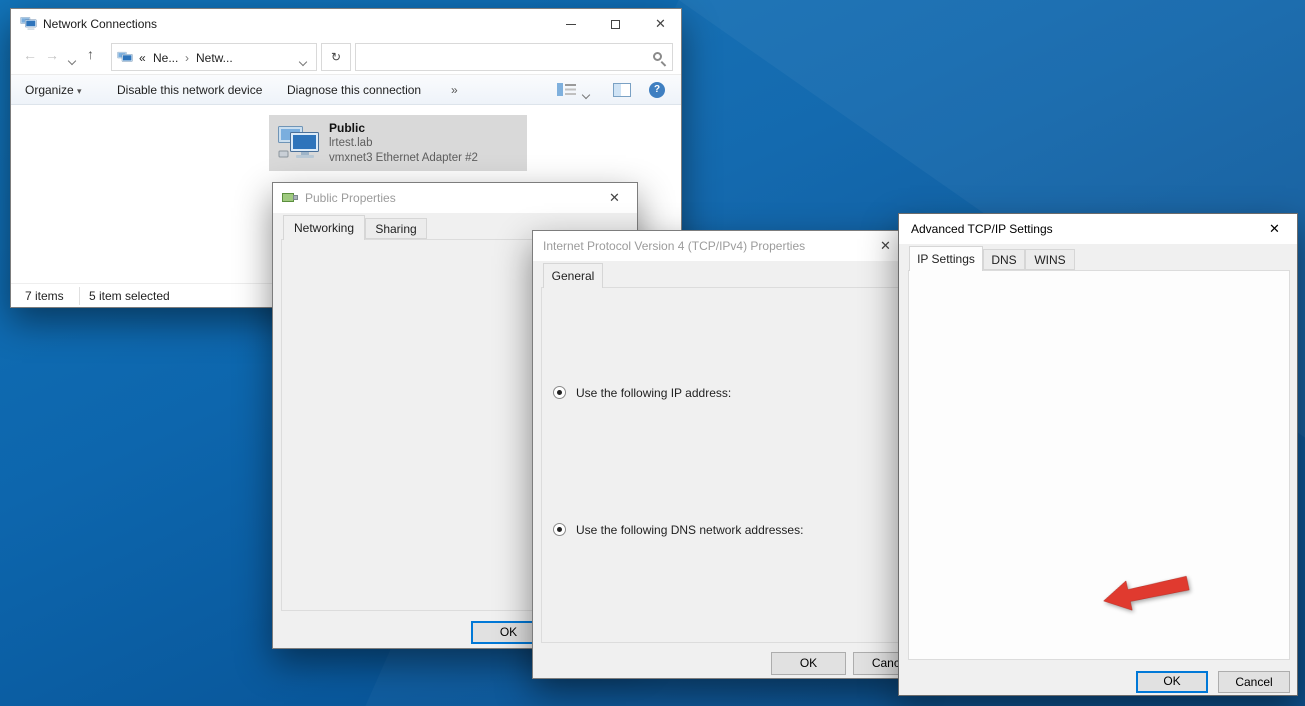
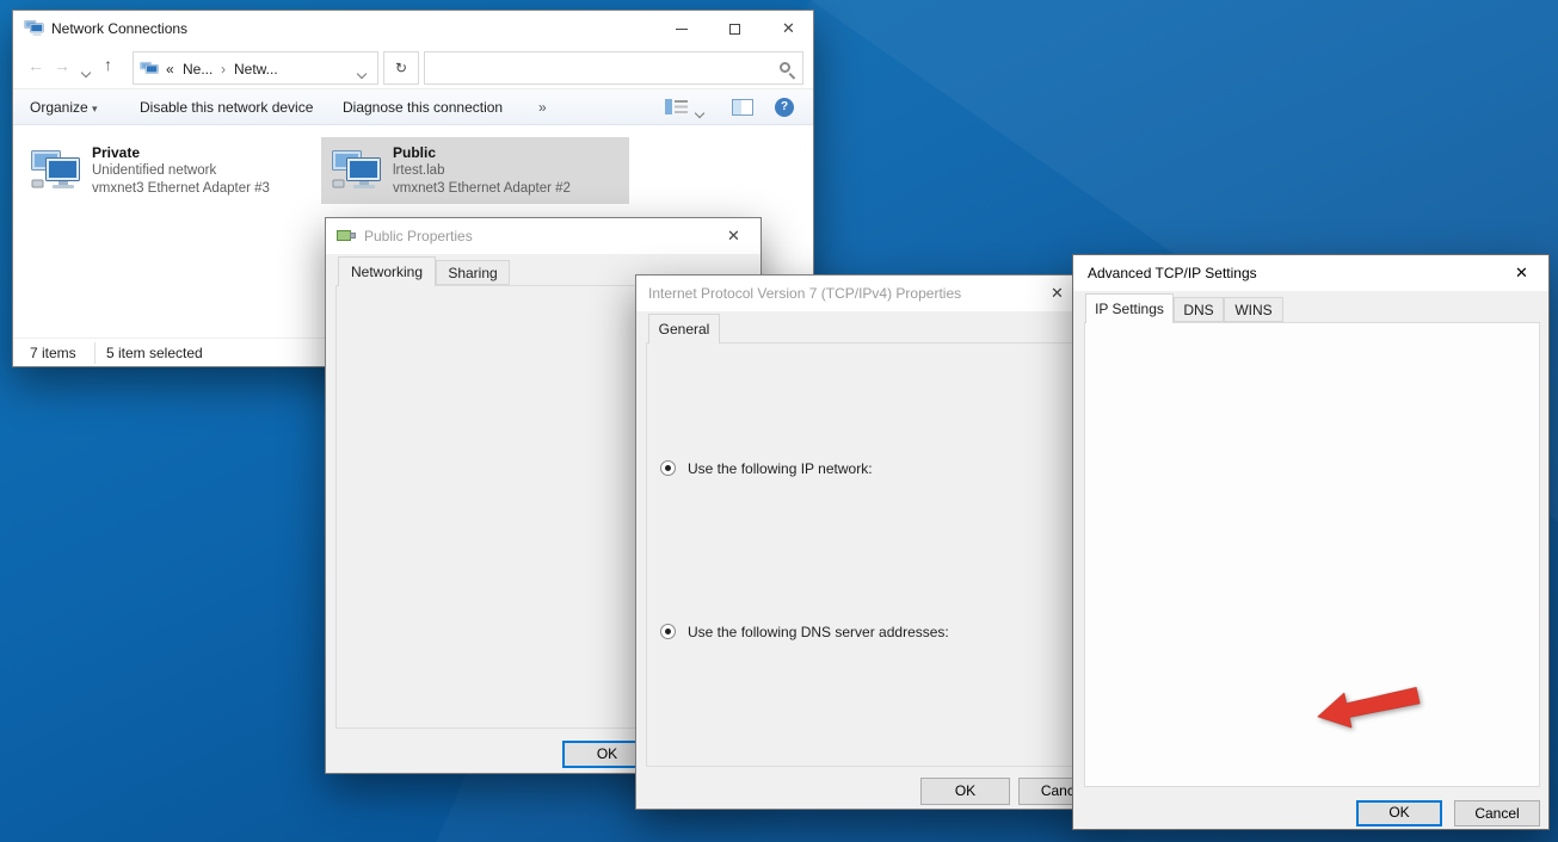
  Network Connections
  ✕
  ←
  →
  ↑
  «
  Ne...
  ›
  Netw...
  ↻
  Organize ▾
  Disable this network device
  Diagnose this connection
  »
  ?
+ Private
+ Unidentified network
+ vmxnet3 Ethernet Adapter #3
  Public
  lrtest.lab
  vmxnet3 Ethernet Adapter #2
  7 items
  5 item selected
  Public Properties
  ✕
  Networking
  Sharing
  OK
- Internet Protocol Version 4 (TCP/IPv4) Properties
+ Internet Protocol Version 7 (TCP/IPv4) Properties
  ✕
  General
- Use the following IP address:
+ Use the following IP network:
- Use the following DNS network addresses:
+ Use the following DNS server addresses:
  OK
  Advanced TCP/IP Settings
  ✕
  IP Settings
  DNS
  WINS
  OK
  Cancel
